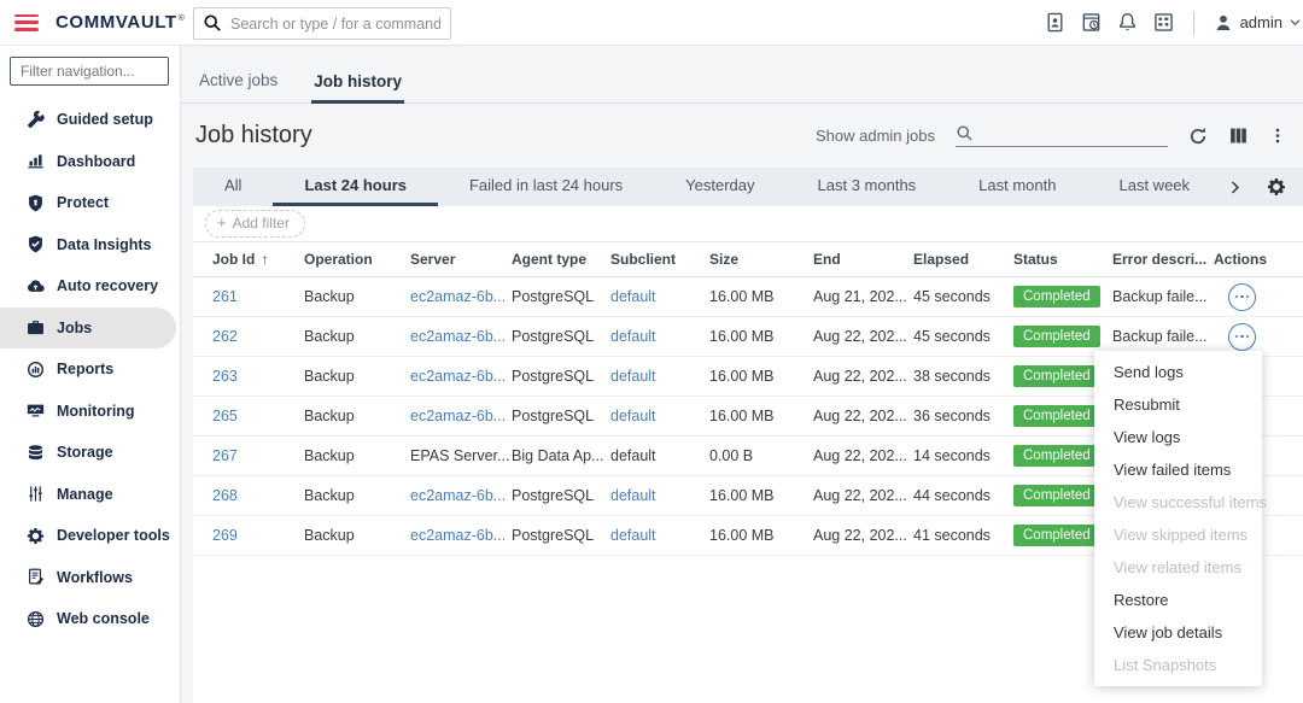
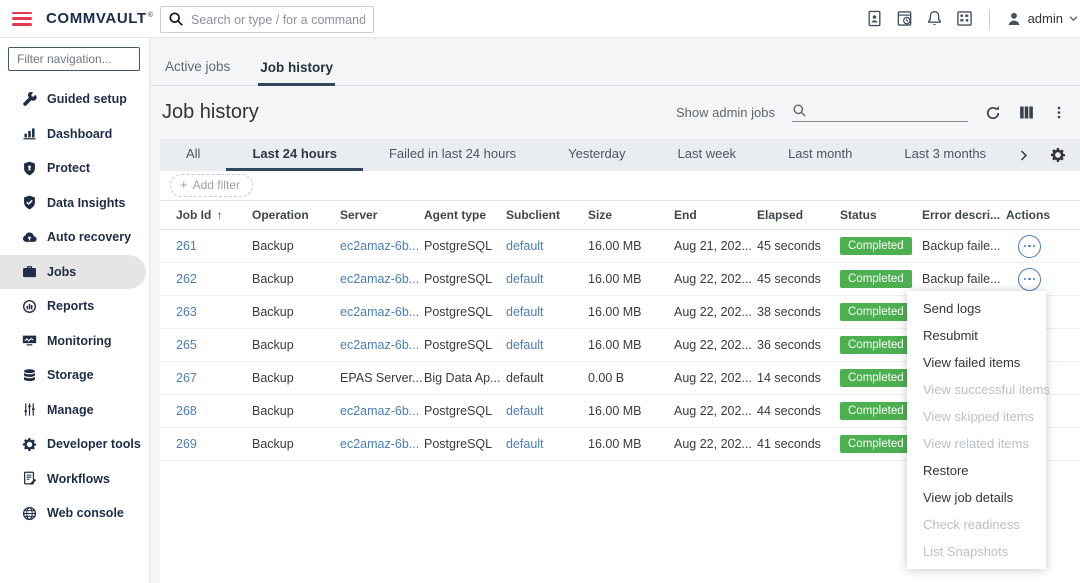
  COMMVAULT
  Search or type / for a command
  admin
  Filter navigation...
  Guided setup
  Dashboard
  Protect
  Data Insights
  Auto recovery
  Jobs
  Reports
  Monitoring
  Storage
  Manage
  Developer tools
  Workflows
  Web console
  Active jobs
  Job history
  Job history
  Show admin jobs
  All
  Last 24 hours
  Failed in last 24 hours
  Yesterday
- Last 3 months
+ Last week
  Last month
- Last week
+ Last 3 months
  +
  Add filter
  Job Id ↑
  Operation
  Server
  Agent type
  Subclient
  Size
  End
  Elapsed
  Status
  Error descri...
  Actions
  261
  Backup
  ec2amaz-6b...
  PostgreSQL
  default
  16.00 MB
  Aug 21, 202...
  45 seconds
  Completed
  Backup faile...
  262
  Backup
  ec2amaz-6b...
  PostgreSQL
  default
  16.00 MB
  Aug 22, 202...
  45 seconds
  Completed
  Backup faile...
  263
  Backup
  ec2amaz-6b...
  PostgreSQL
  default
  16.00 MB
  Aug 22, 202...
  38 seconds
  Completed
  265
  Backup
  ec2amaz-6b...
  PostgreSQL
  default
  16.00 MB
  Aug 22, 202...
  36 seconds
  Completed
  267
  Backup
  EPAS Server...
  Big Data Ap...
  default
  0.00 B
  Aug 22, 202...
  14 seconds
  Completed
  268
  Backup
  ec2amaz-6b...
  PostgreSQL
  default
  16.00 MB
  Aug 22, 202...
  44 seconds
  Completed
  269
  Backup
  ec2amaz-6b...
  PostgreSQL
  default
  16.00 MB
  Aug 22, 202...
  41 seconds
  Completed
  Send logs
  Resubmit
- View logs
  View failed items
  View successful items
  View skipped items
  View related items
  Restore
  View job details
+ Check readiness
  List Snapshots
